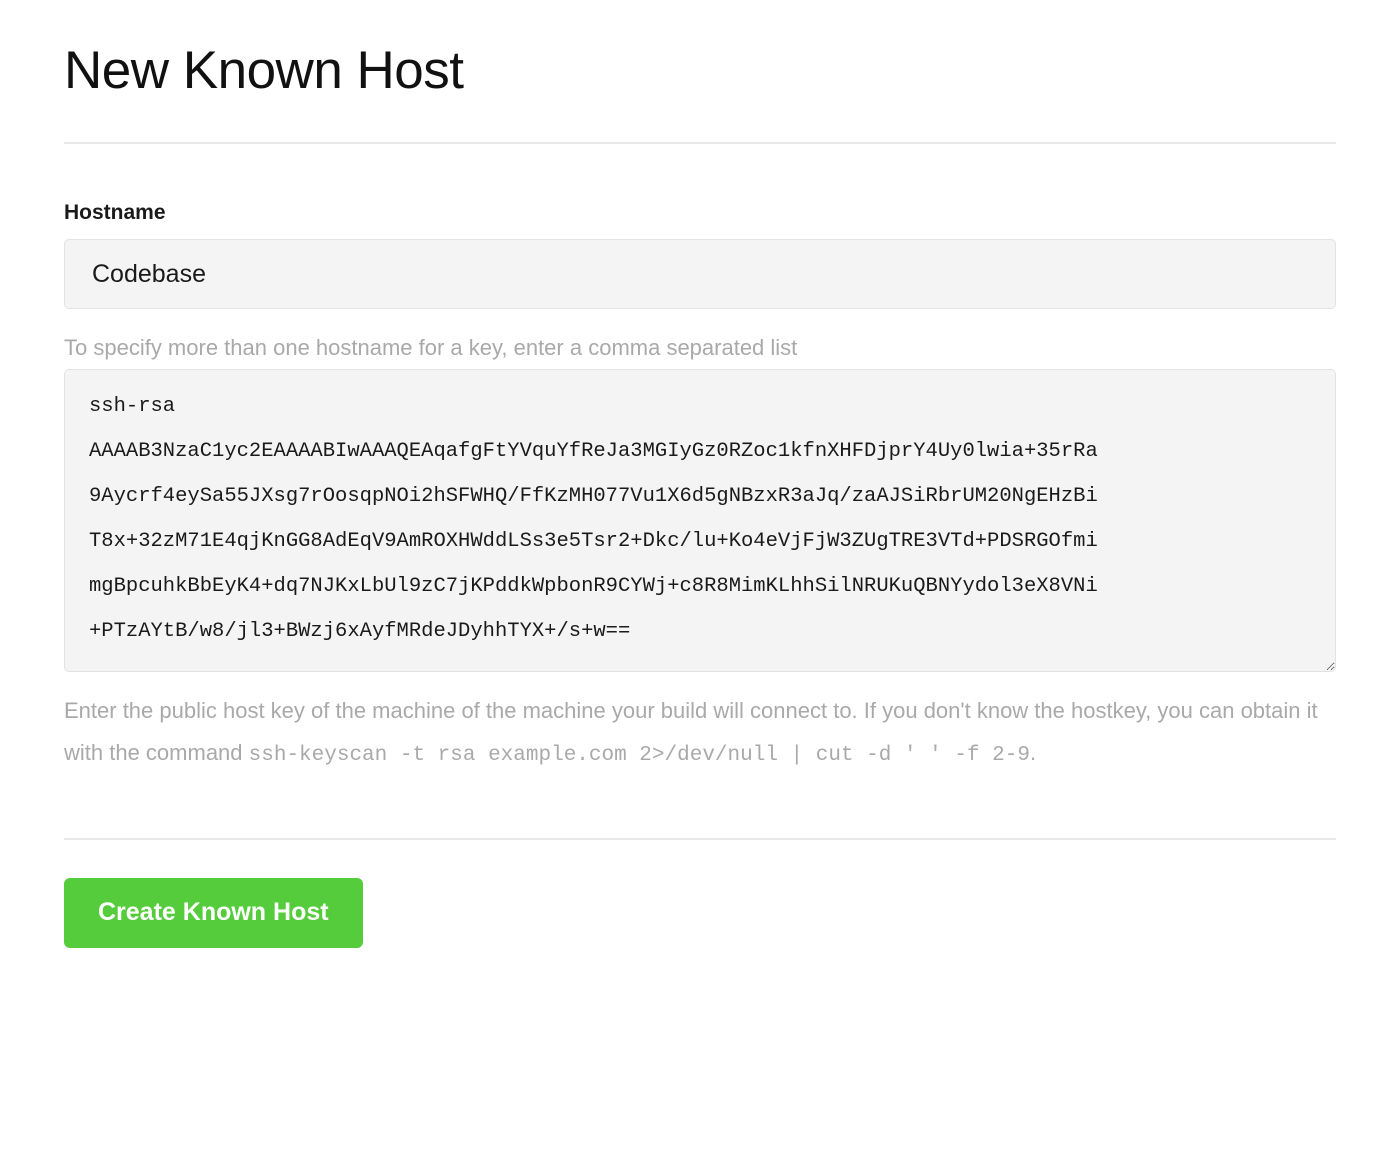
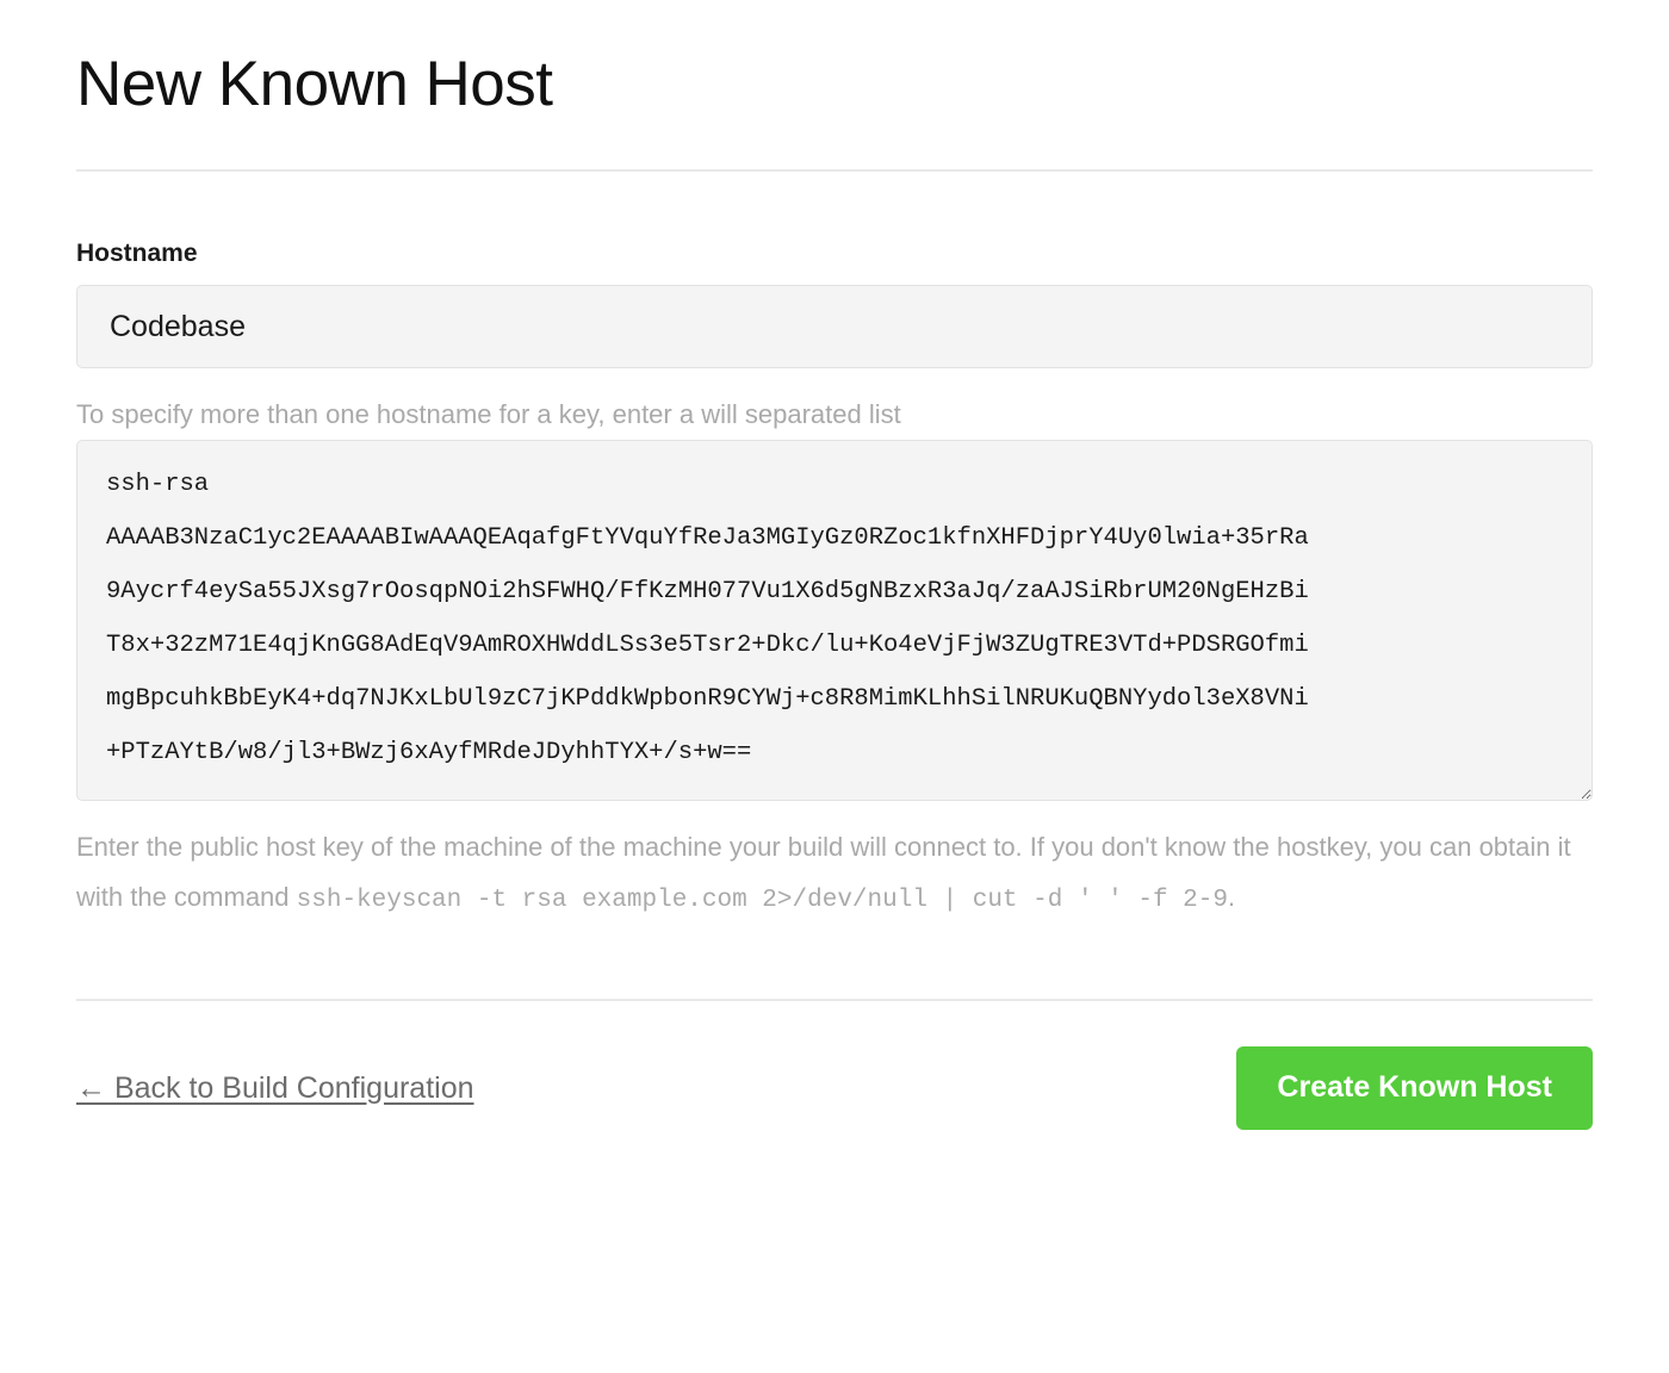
  New Known Host
  Hostname
  Codebase
- To specify more than one hostname for a key, enter a comma separated list
+ To specify more than one hostname for a key, enter a will separated list
  ssh-rsa
  AAAAB3NzaC1yc2EAAAABIwAAAQEAqafgFtYVquYfReJa3MGIyGz0RZoc1kfnXHFDjprY4Uy0lwia+35rRa
  9Aycrf4eySa55JXsg7rOosqpNOi2hSFWHQ/FfKzMH077Vu1X6d5gNBzxR3aJq/zaAJSiRbrUM20NgEHzBi
  T8x+32zM71E4qjKnGG8AdEqV9AmROXHWddLSs3e5Tsr2+Dkc/lu+Ko4eVjFjW3ZUgTRE3VTd+PDSRGOfmi
  mgBpcuhkBbEyK4+dq7NJKxLbUl9zC7jKPddkWpbonR9CYWj+c8R8MimKLhhSilNRUKuQBNYydol3eX8VNi
  +PTzAYtB/w8/jl3+BWzj6xAyfMRdeJDyhhTYX+/s+w==
  Enter the public host key of the machine of the machine your build will connect to. If you don't know the hostkey, you can obtain it with the command ssh-keyscan -t rsa example.com 2>/dev/null | cut -d ' ' -f 2-9.
+ ← Back to Build Configuration
  Create Known Host
